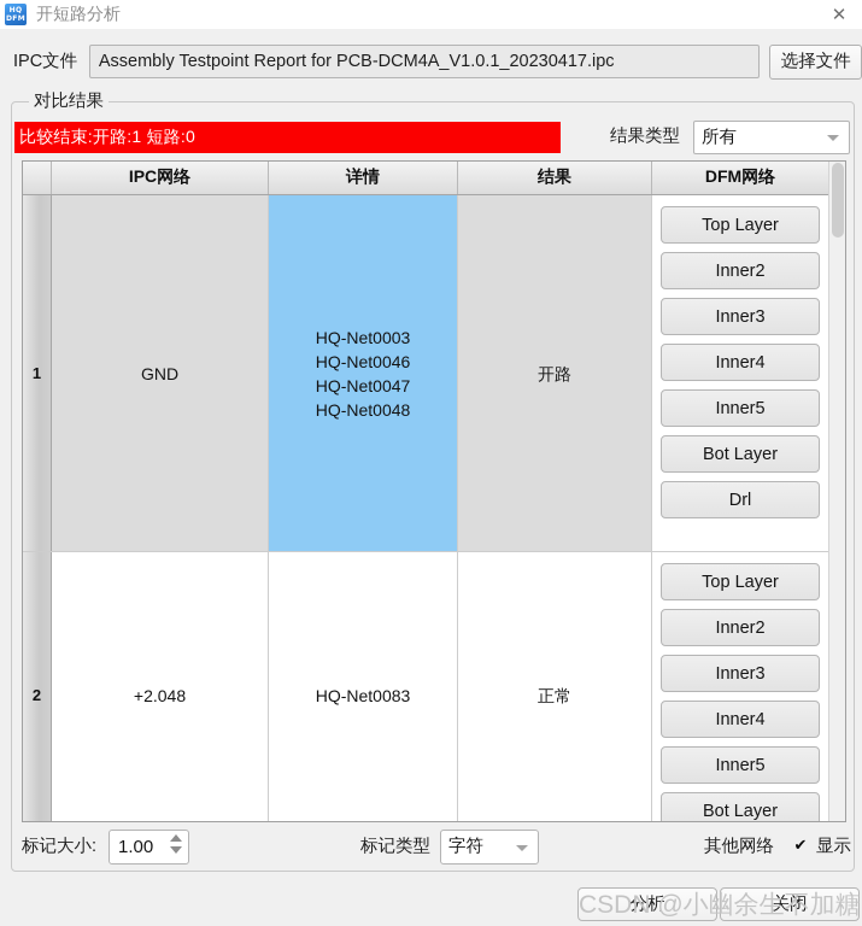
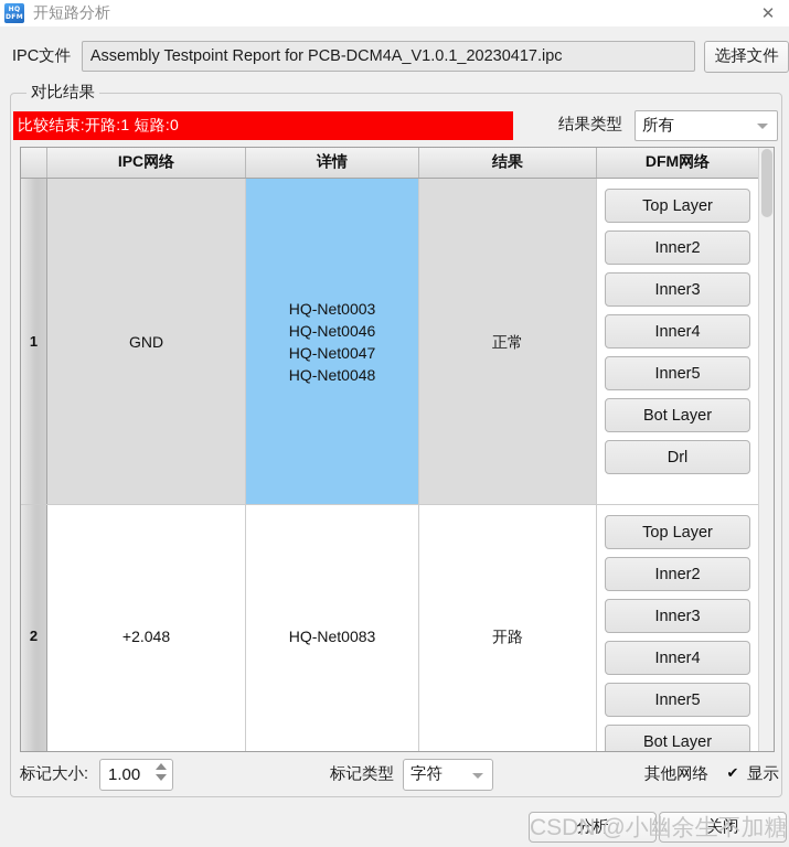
  开短路分析
  ✕
  IPC文件
  Assembly Testpoint Report for PCB-DCM4A_V1.0.1_20230417.ipc
  选择文件
  对比结果
  比较结束:开路:1 短路:0
  结果类型
  所有
  IPC网络
  详情
  结果
  DFM网络
  1
  GND
  HQ-Net0003
  HQ-Net0046
  HQ-Net0047
  HQ-Net0048
- 开路
+ 正常
  Top Layer
  Inner2
  Inner3
  Inner4
  Inner5
  Bot Layer
  Drl
  2
  +2.048
  HQ-Net0083
- 正常
+ 开路
  Top Layer
  Inner2
  Inner3
  Inner4
  Inner5
  Bot Layer
  标记大小:
  1.00
  标记类型
  字符
  其他网络
  ✔
  显示
  分析
  关闭
  CSDN @小幽余生不加糖
